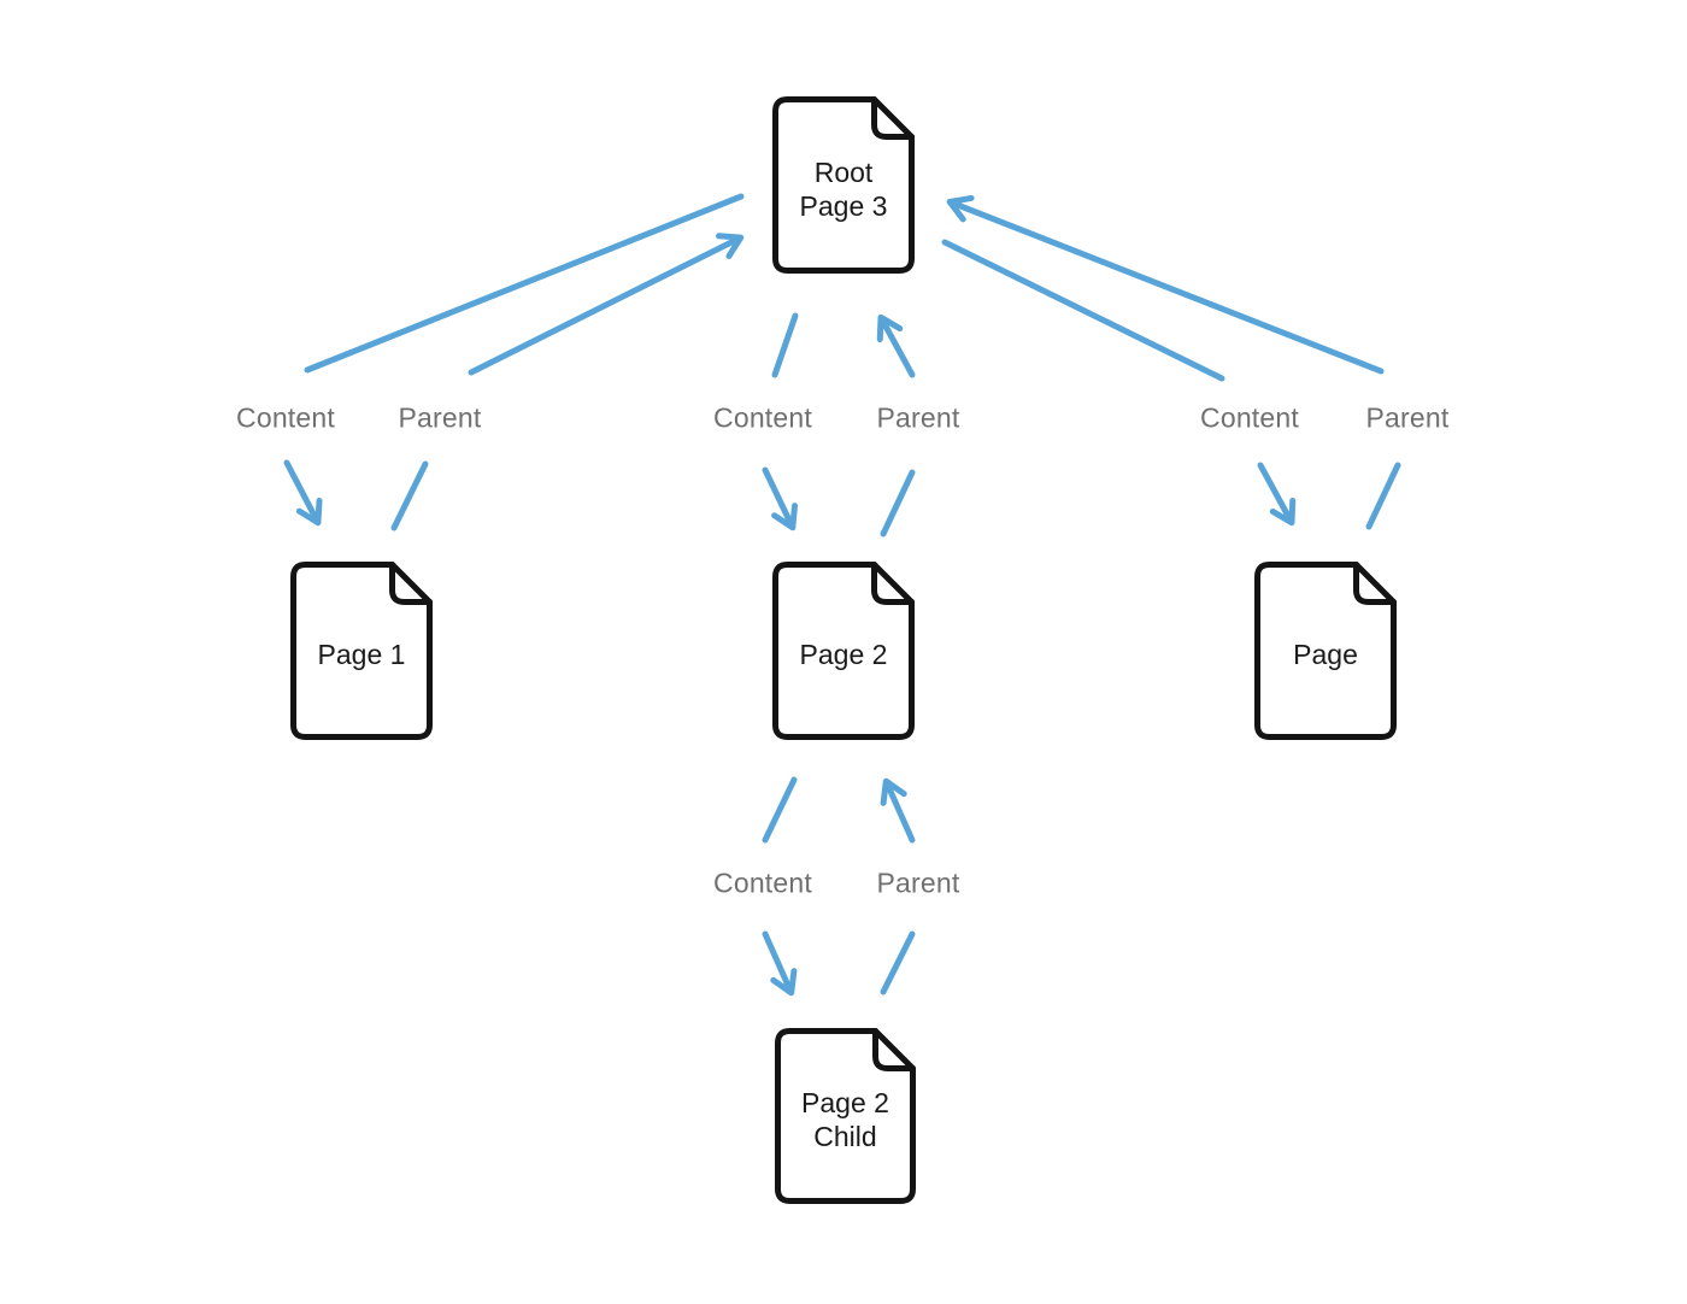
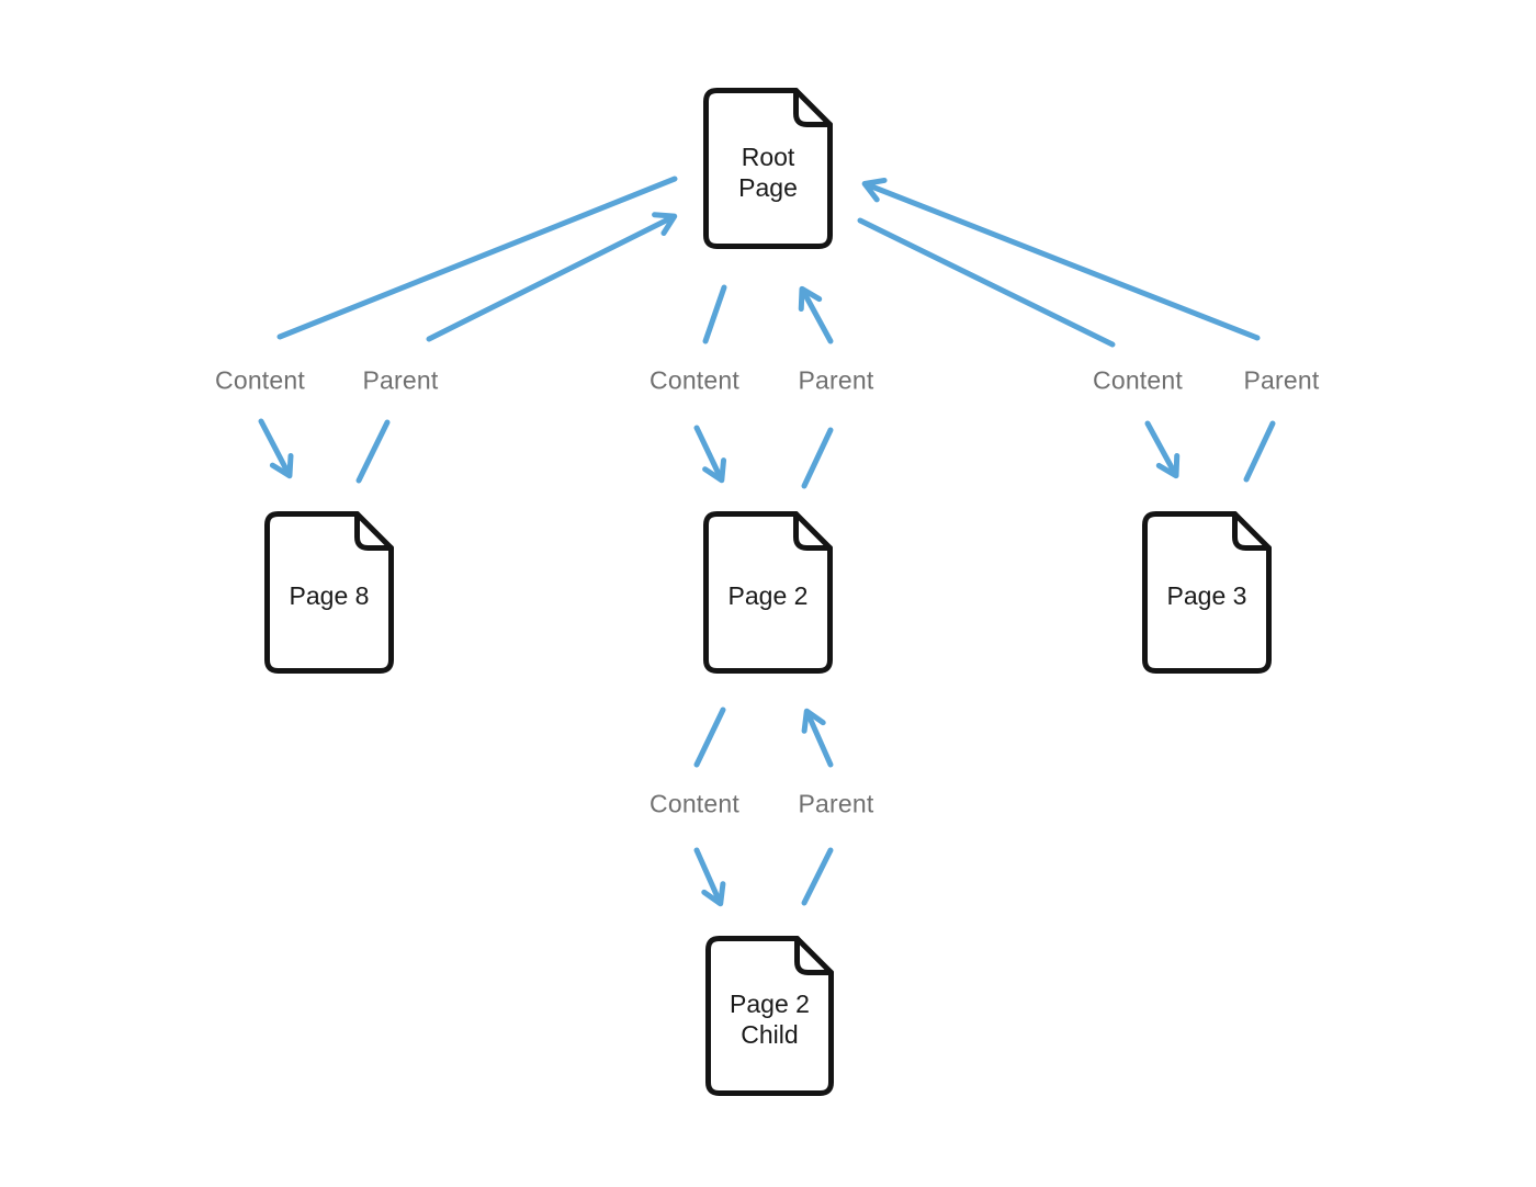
  Content
  Parent
  Content
  Parent
  Content
  Parent
  Content
  Parent
  Root
- Page 3
+ Page
- Page 1
+ Page 8
  Page 2
- Page
+ Page 3
  Page 2
  Child
